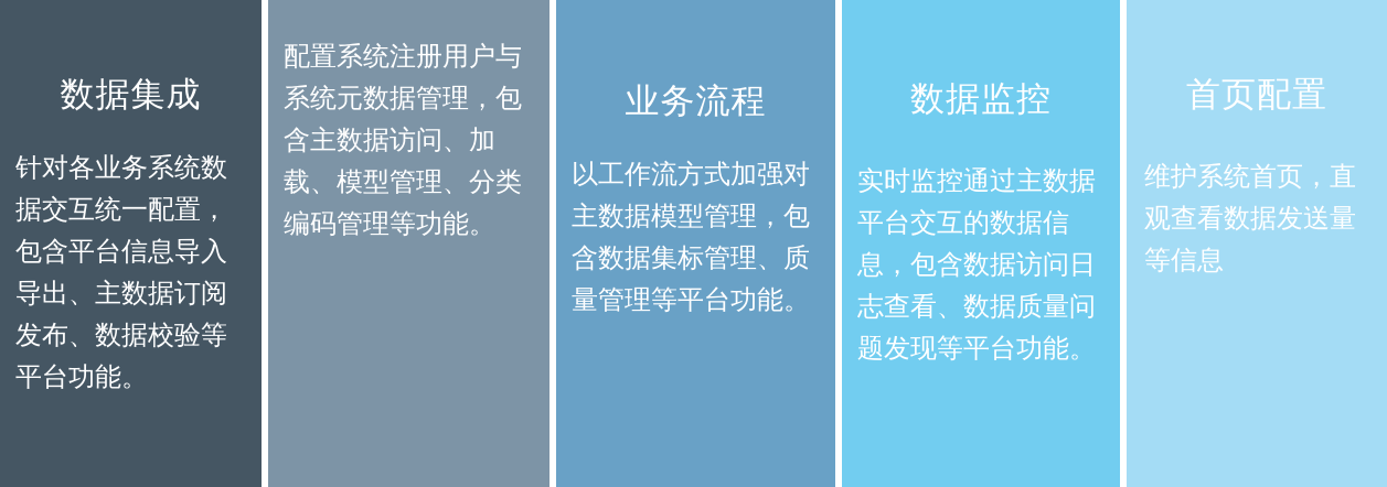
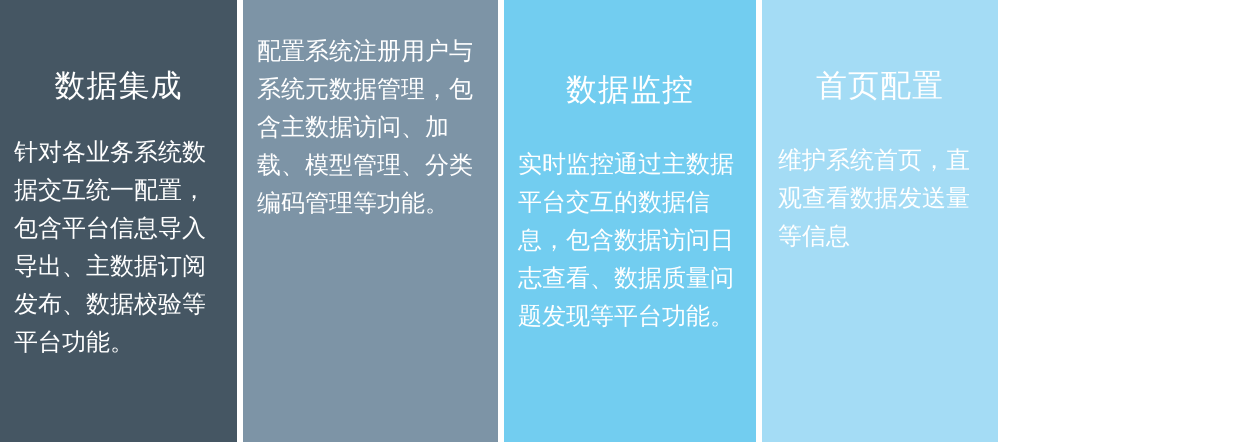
  数据集成
  针对各业务系统数据交互统一配置，包含平台信息导入导出、主数据订阅发布、数据校验等平台功能。
  配置系统注册用户与系统元数据管理，包含主数据访问、加载、模型管理、分类编码管理等功能。
- 业务流程
- 以工作流方式加强对主数据模型管理，包含数据集标管理、质量管理等平台功能。
  数据监控
  实时监控通过主数据平台交互的数据信息，包含数据访问日志查看、数据质量问题发现等平台功能。
  首页配置
  维护系统首页，直观查看数据发送量等信息
